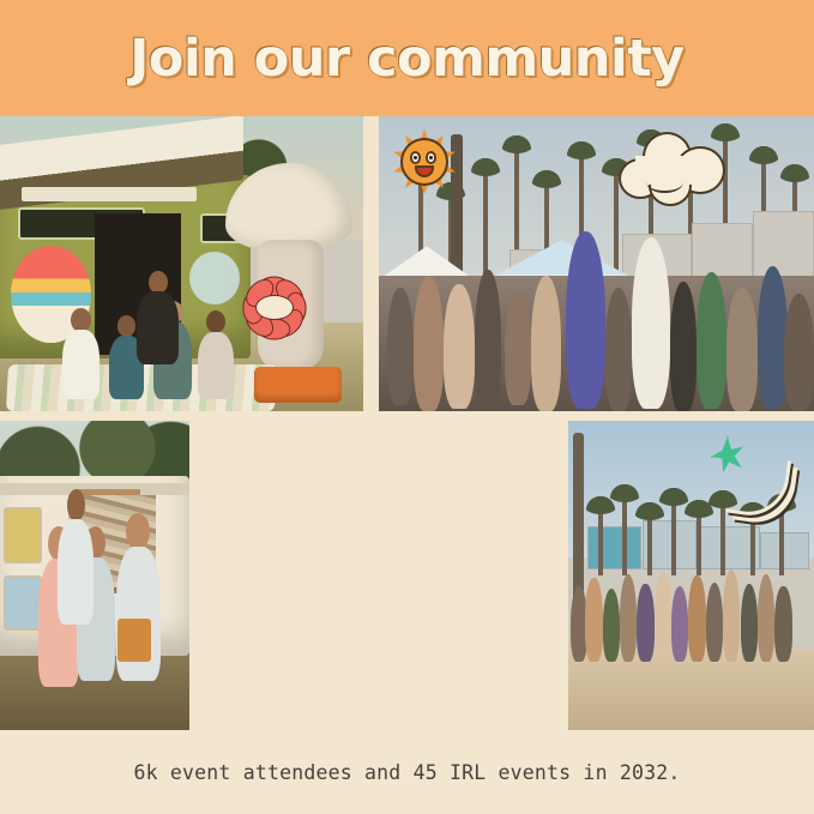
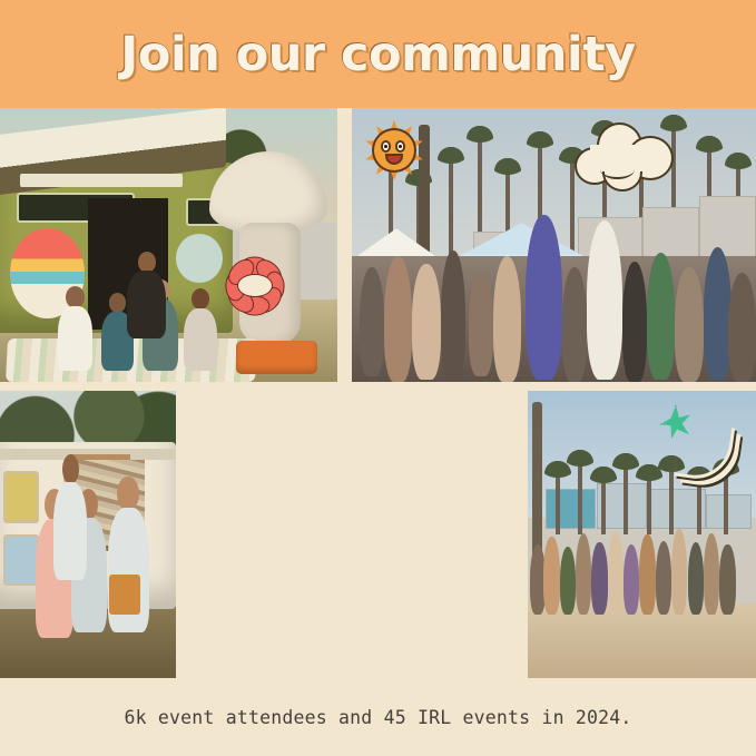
  Join our community
- 6k event attendees and 45 IRL events in 2032.
+ 6k event attendees and 45 IRL events in 2024.
